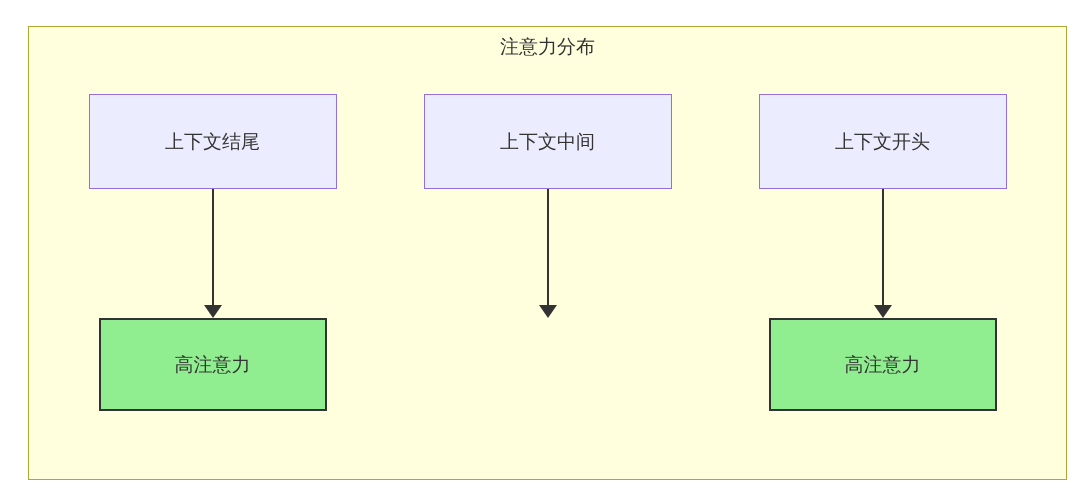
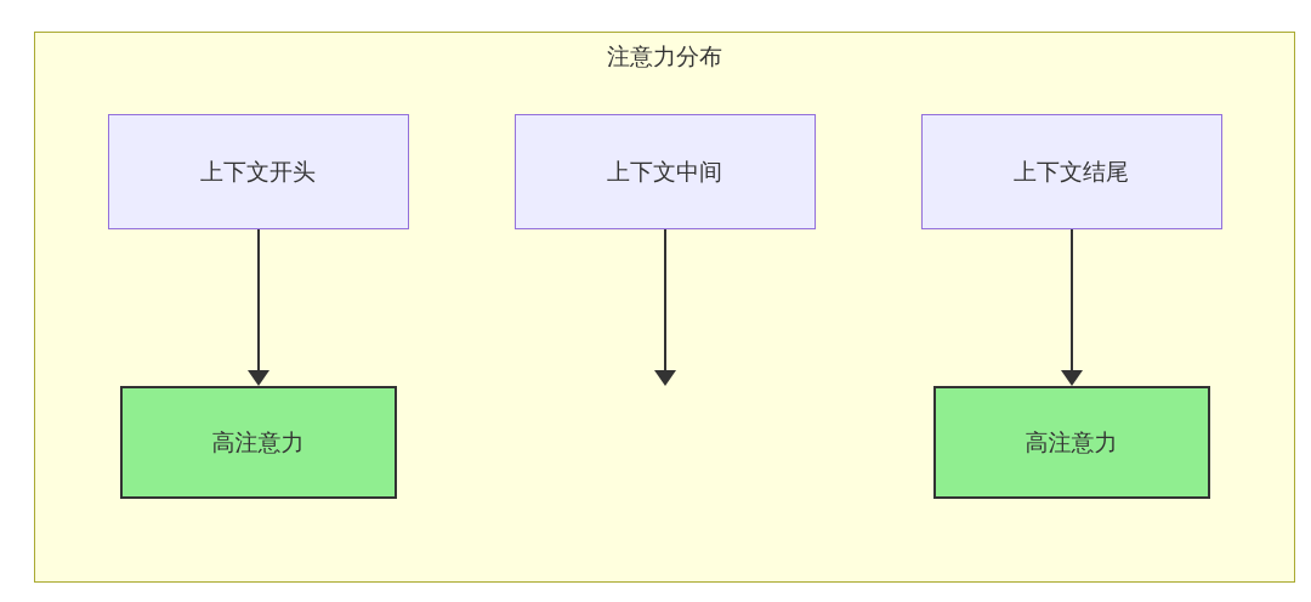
  注意力分布
- 上下文结尾
+ 上下文开头
  高注意力
  上下文中间
- 上下文开头
+ 上下文结尾
  高注意力
